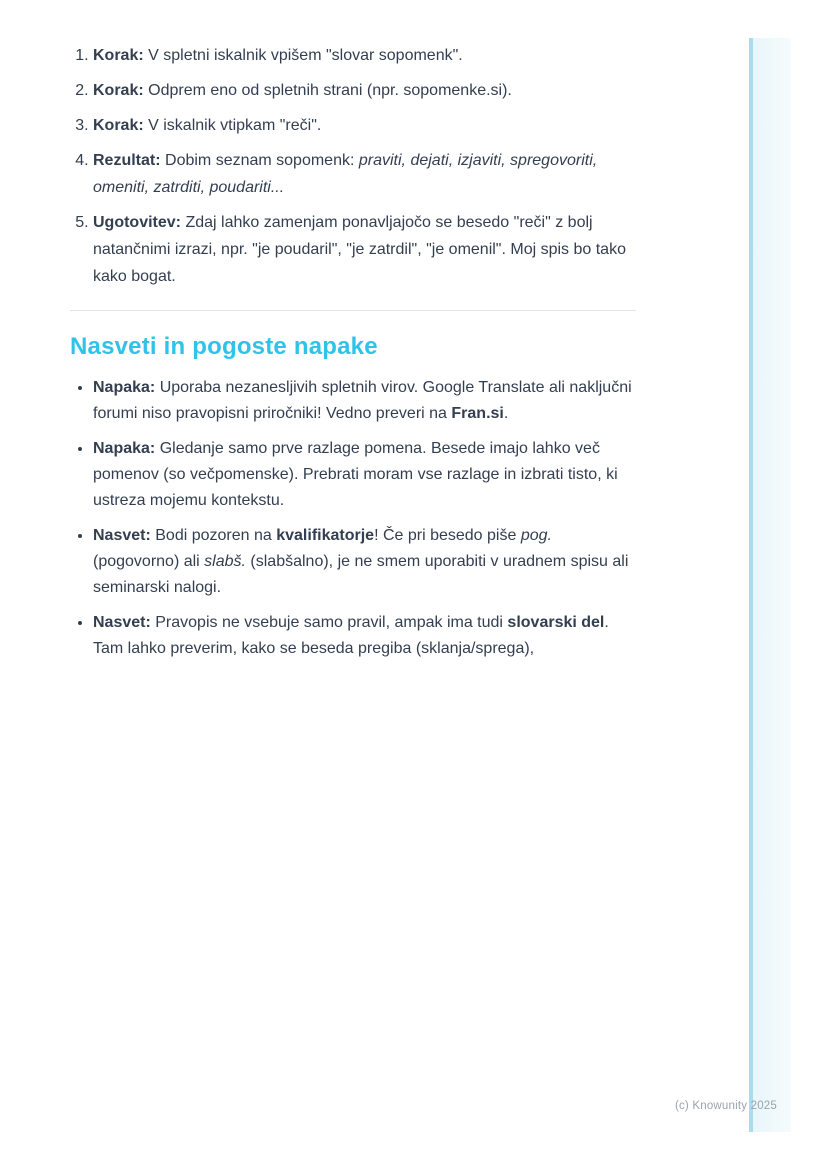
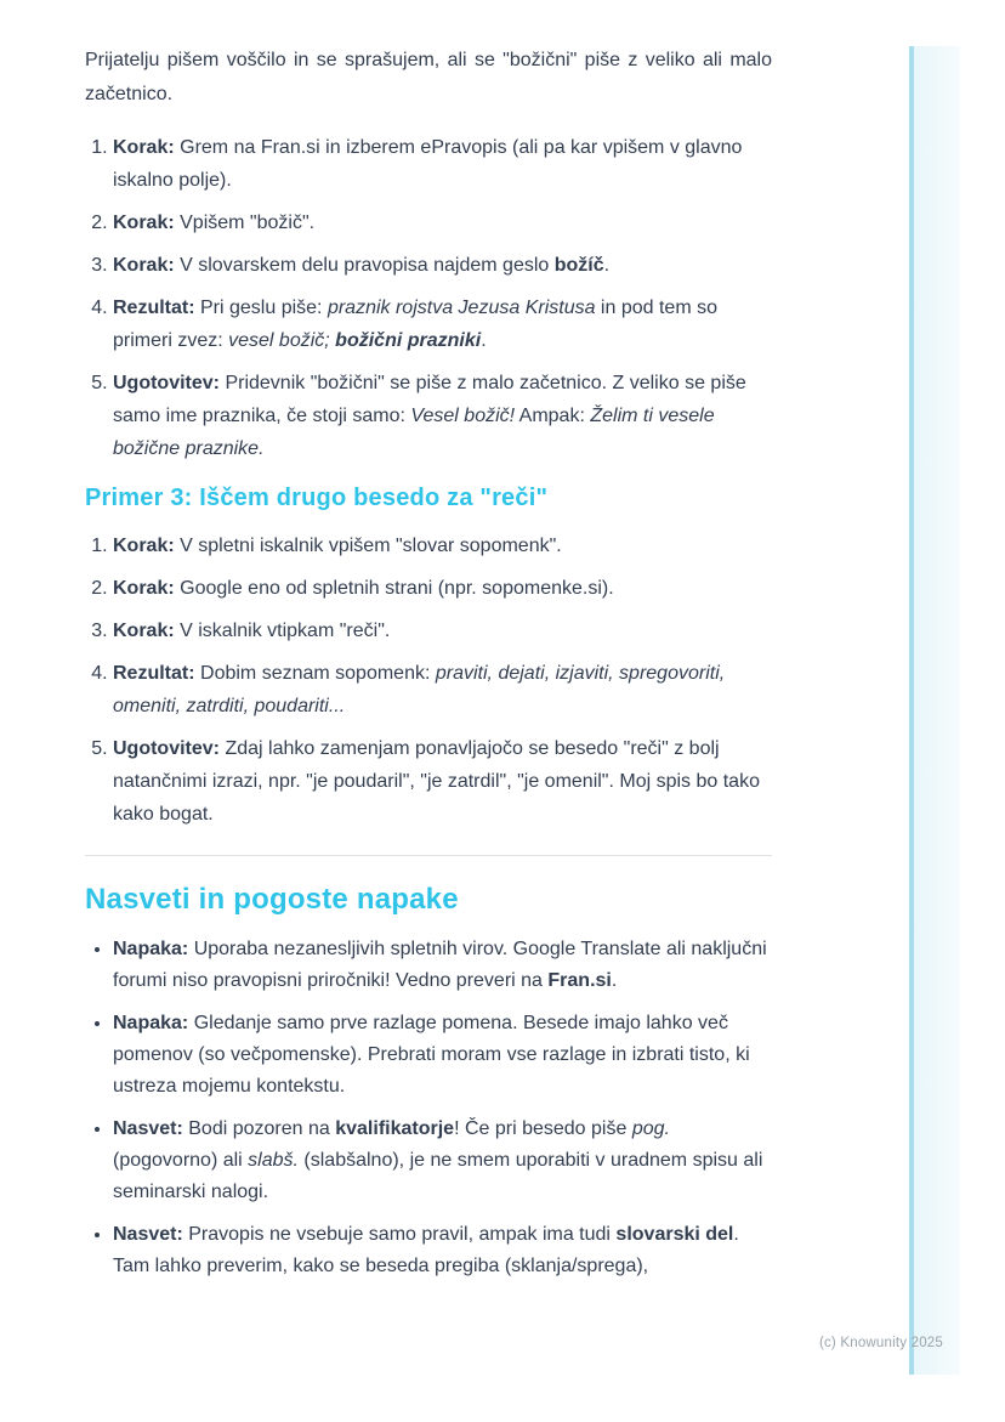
  (c) Knowunity 2025
+ Prijatelju pišem voščilo in se sprašujem, ali se "božični" piše z veliko ali malo začetnico.
+ Korak: Grem na Fran.si in izberem ePravopis (ali pa kar vpišem v glavno iskalno polje).
+ Korak: Vpišem "božič".
+ Korak: V slovarskem delu pravopisa najdem geslo božíč.
+ Rezultat: Pri geslu piše: praznik rojstva Jezusa Kristusa in pod tem so primeri zvez: vesel božič; božični prazniki.
+ Ugotovitev: Pridevnik "božični" se piše z malo začetnico. Z veliko se piše samo ime praznika, če stoji samo: Vesel božič! Ampak: Želim ti vesele božične praznike.
+ Primer 3: Iščem drugo besedo za "reči"
  Korak: V spletni iskalnik vpišem "slovar sopomenk".
- Korak: Odprem eno od spletnih strani (npr. sopomenke.si).
+ Korak: Google eno od spletnih strani (npr. sopomenke.si).
  Korak: V iskalnik vtipkam "reči".
  Rezultat: Dobim seznam sopomenk: praviti, dejati, izjaviti, spregovoriti, omeniti, zatrditi, poudariti...
  Ugotovitev: Zdaj lahko zamenjam ponavljajočo se besedo "reči" z bolj natančnimi izrazi, npr. "je poudaril", "je zatrdil", "je omenil". Moj spis bo tako kako bogat.
  Nasveti in pogoste napake
  Napaka: Uporaba nezanesljivih spletnih virov. Google Translate ali naključni forumi niso pravopisni priročniki! Vedno preveri na Fran.si.
  Napaka: Gledanje samo prve razlage pomena. Besede imajo lahko več pomenov (so večpomenske). Prebrati moram vse razlage in izbrati tisto, ki ustreza mojemu kontekstu.
  Nasvet: Bodi pozoren na kvalifikatorje! Če pri besedo piše pog. (pogovorno) ali slabš. (slabšalno), je ne smem uporabiti v uradnem spisu ali seminarski nalogi.
  Nasvet: Pravopis ne vsebuje samo pravil, ampak ima tudi slovarski del. Tam lahko preverim, kako se beseda pregiba (sklanja/sprega),
